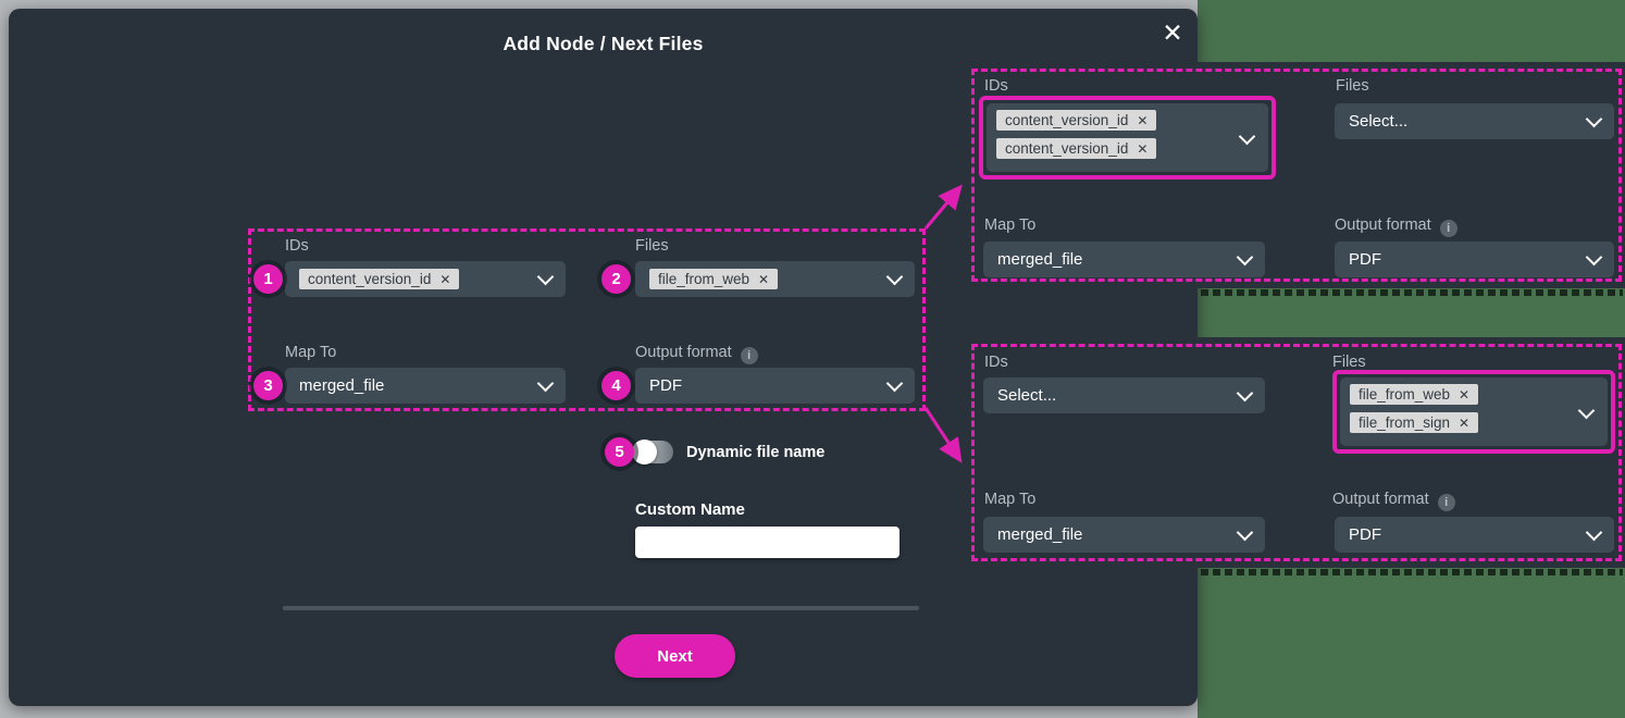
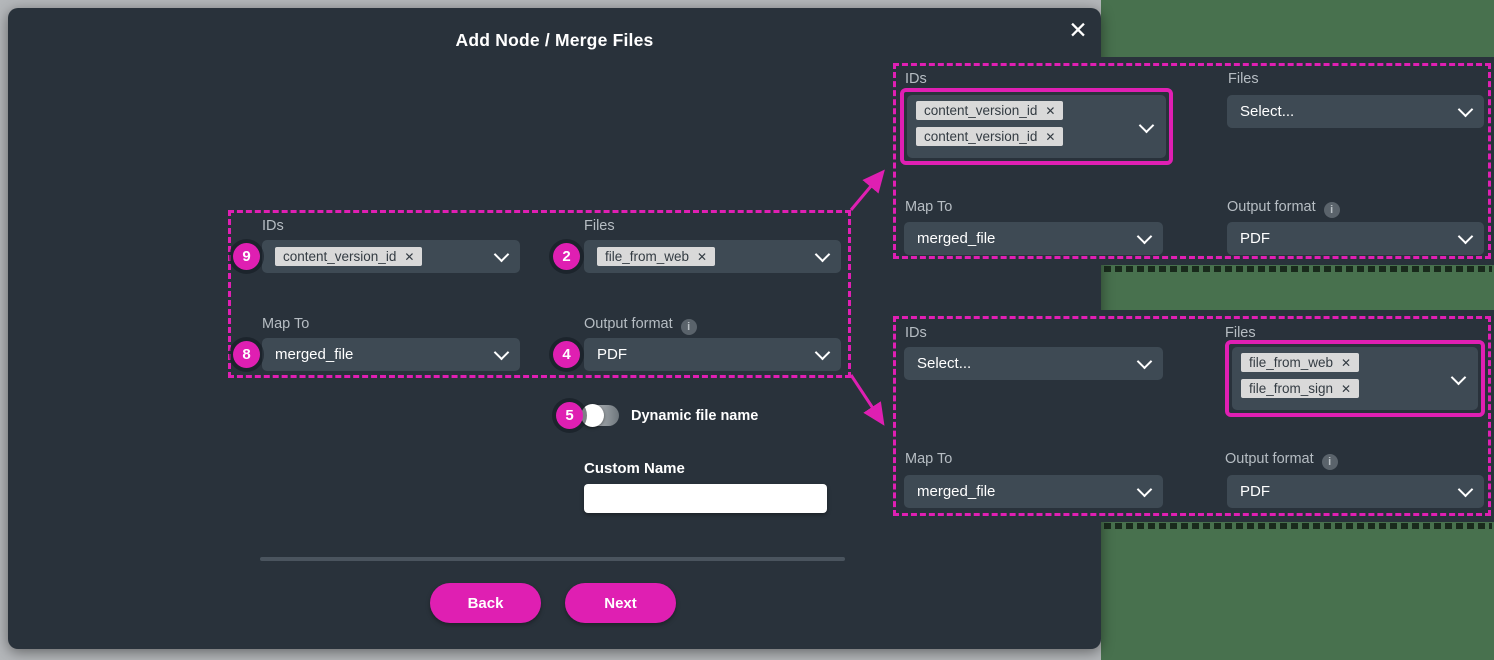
- Add Node / Next Files
+ Add Node / Merge Files
  ✕
  IDs
  content_version_id
  ✕
  Files
  file_from_web
  ✕
  Map To
  merged_file
  Output format i
  PDF
- 1
+ 9
  2
- 3
+ 8
  4
  5
  Dynamic file name
  Custom Name
+ Back
  Next
  IDs
  content_version_id
  ✕
  content_version_id
  ✕
  Files
  Select...
  Map To
  merged_file
  Output format i
  PDF
  IDs
  Select...
  Files
  file_from_web
  ✕
  file_from_sign
  ✕
  Map To
  merged_file
  Output format i
  PDF
